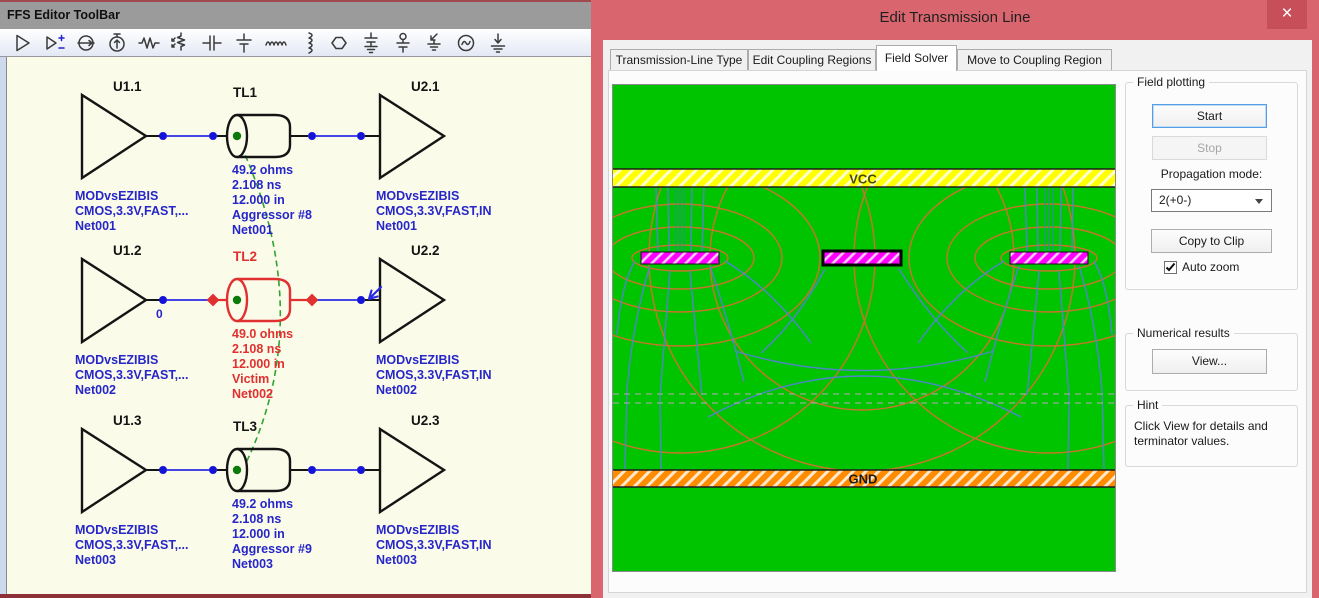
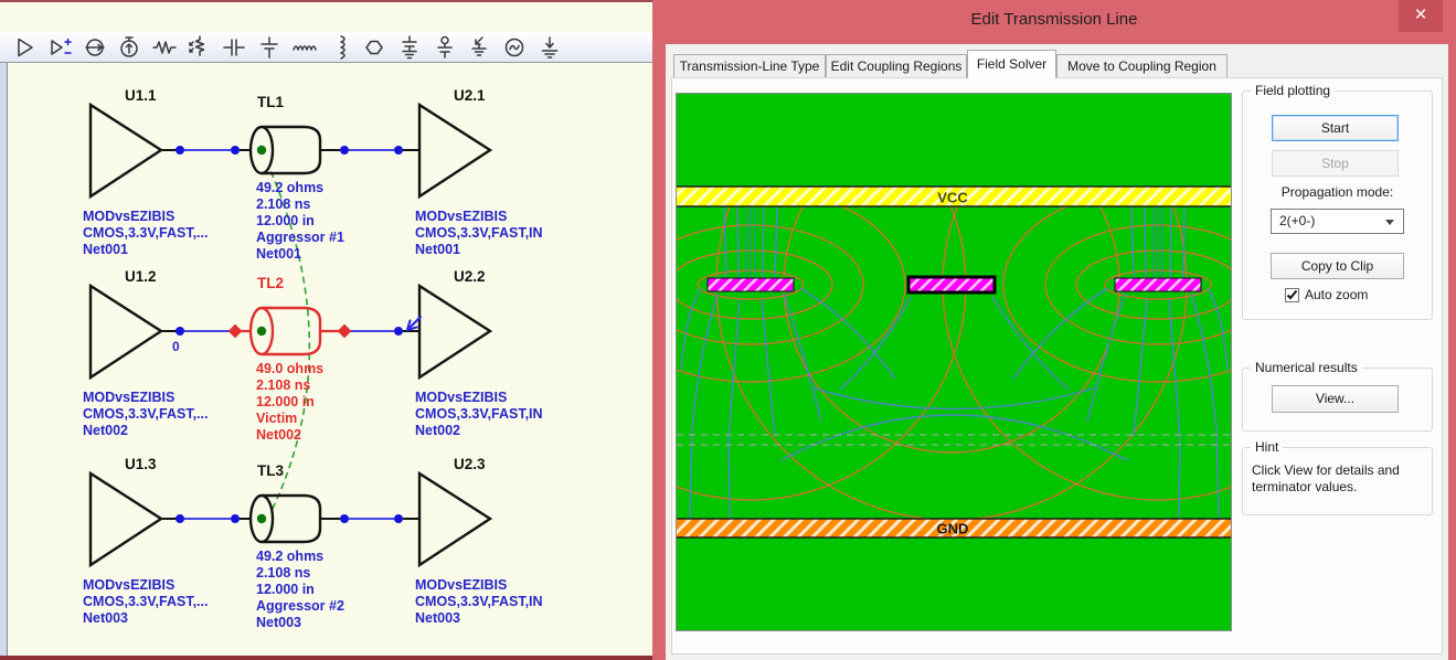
- FFS Editor ToolBar
  U1.1
  MODvsEZIBIS
  CMOS,3.3V,FAST,...
  Net001
  TL1
  49.2 ohms
  2.108 ns
  12.000 in
- Aggressor #8
+ Aggressor #1
  Net001
  U2.1
  MODvsEZIBIS
  CMOS,3.3V,FAST,IN
  Net001
  U1.2
  MODvsEZIBIS
  CMOS,3.3V,FAST,...
  Net002
  0
  TL2
  49.0 ohms
  2.108 ns
  12.000 in
  Victim
  Net002
  U2.2
  MODvsEZIBIS
  CMOS,3.3V,FAST,IN
  Net002
  U1.3
  MODvsEZIBIS
  CMOS,3.3V,FAST,...
  Net003
  TL3
  49.2 ohms
  2.108 ns
  12.000 in
- Aggressor #9
+ Aggressor #2
  Net003
  U2.3
  MODvsEZIBIS
  CMOS,3.3V,FAST,IN
  Net003
  Edit Transmission Line
  ×
  Transmission-Line Type
  Edit Coupling Regions
  Field Solver
  Move to Coupling Region
  VCC
  GND
  Field plotting
  Start
  Stop
  Propagation mode:
  2(+0-)
  Copy to Clip
  Auto zoom
  Numerical results
  View...
  Hint
  Click View for details and
  terminator values.
